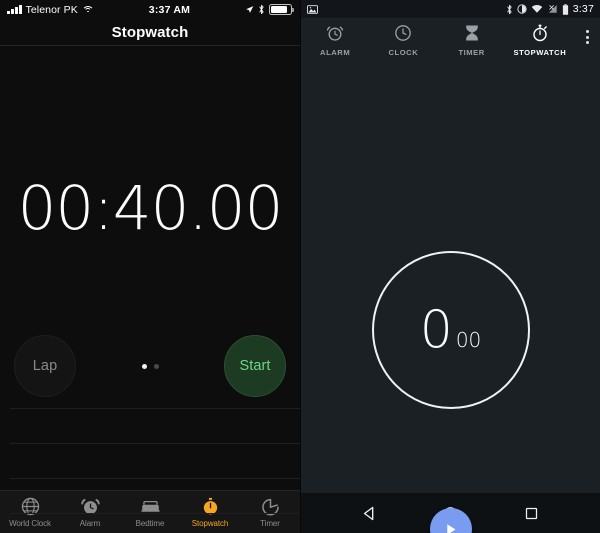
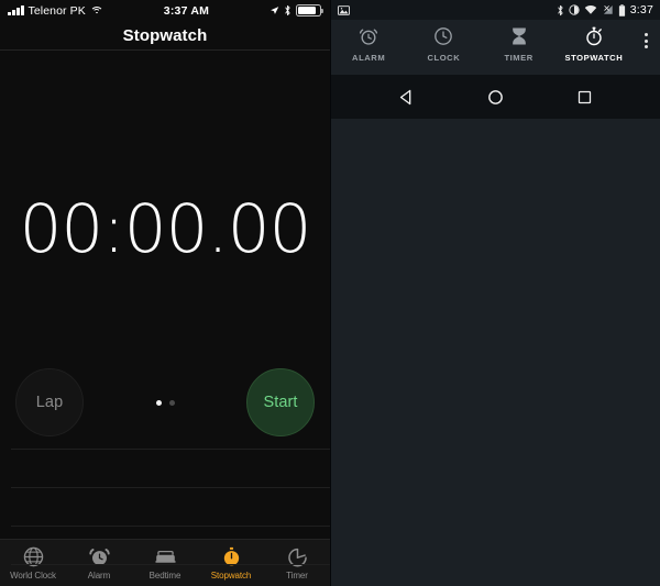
  Telenor PK
  3:37 AM
  Stopwatch
- 00:40.00
+ 00:00.00
  Lap
  Start
  World Clock
  Alarm
  Bedtime
  Stopwatch
  Timer
  3:37
  ALARM
  CLOCK
  TIMER
  STOPWATCH
- 0
- 00
